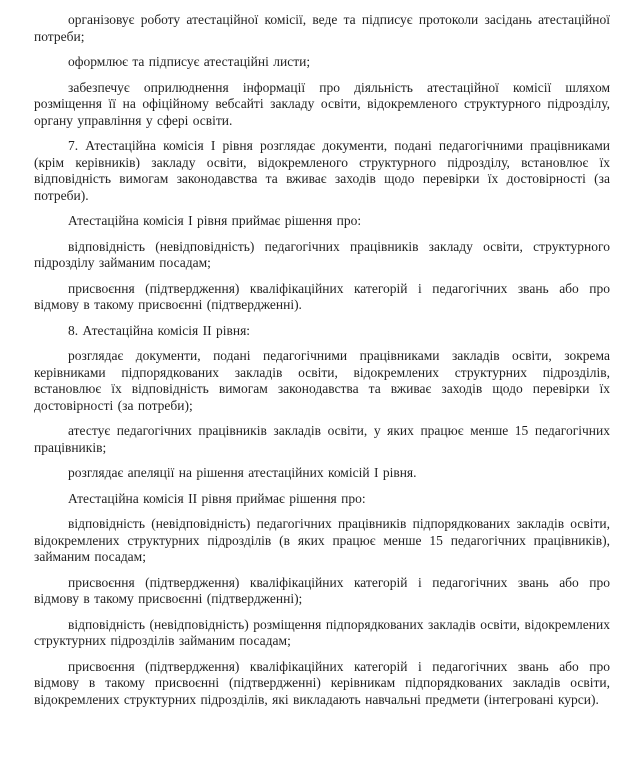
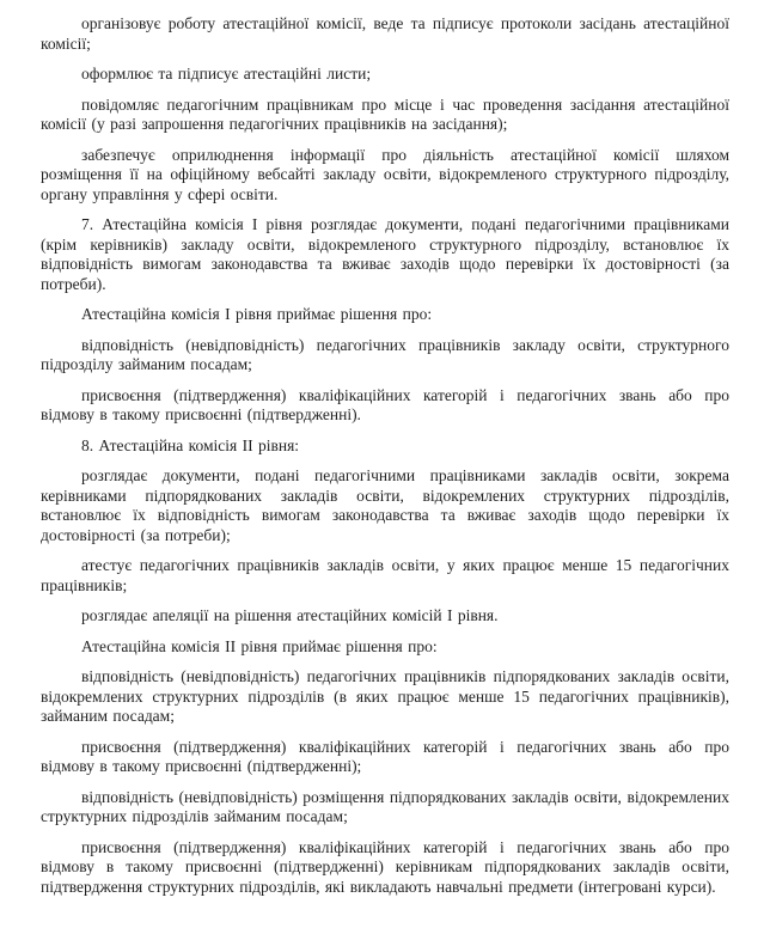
- організовує роботу атестаційної комісії, веде та підписує протоколи засідань атестаційної потреби;
+ організовує роботу атестаційної комісії, веде та підписує протоколи засідань атестаційної комісії;
  оформлює та підписує атестаційні листи;
+ повідомляє педагогічним працівникам про місце і час проведення засідання атестаційної комісії (у разі запрошення педагогічних працівників на засідання);
  забезпечує оприлюднення інформації про діяльність атестаційної комісії шляхом розміщення її на офіційному вебсайті закладу освіти, відокремленого структурного підрозділу, органу управління у сфері освіти.
  7. Атестаційна комісія І рівня розглядає документи, подані педагогічними працівниками (крім керівників) закладу освіти, відокремленого структурного підрозділу, встановлює їх відповідність вимогам законодавства та вживає заходів щодо перевірки їх достовірності (за потреби).
  Атестаційна комісія І рівня приймає рішення про:
  відповідність (невідповідність) педагогічних працівників закладу освіти, структурного підрозділу займаним посадам;
  присвоєння (підтвердження) кваліфікаційних категорій і педагогічних звань або про відмову в такому присвоєнні (підтвердженні).
  8. Атестаційна комісія ІІ рівня:
  розглядає документи, подані педагогічними працівниками закладів освіти, зокрема керівниками підпорядкованих закладів освіти, відокремлених структурних підрозділів, встановлює їх відповідність вимогам законодавства та вживає заходів щодо перевірки їх достовірності (за потреби);
  атестує педагогічних працівників закладів освіти, у яких працює менше 15 педагогічних працівників;
  розглядає апеляції на рішення атестаційних комісій І рівня.
  Атестаційна комісія ІІ рівня приймає рішення про:
  відповідність (невідповідність) педагогічних працівників підпорядкованих закладів освіти, відокремлених структурних підрозділів (в яких працює менше 15 педагогічних працівників), займаним посадам;
  присвоєння (підтвердження) кваліфікаційних категорій і педагогічних звань або про відмову в такому присвоєнні (підтвердженні);
  відповідність (невідповідність) розміщення підпорядкованих закладів освіти, відокремлених структурних підрозділів займаним посадам;
- присвоєння (підтвердження) кваліфікаційних категорій і педагогічних звань або про відмову в такому присвоєнні (підтвердженні) керівникам підпорядкованих закладів освіти, відокремлених структурних підрозділів, які викладають навчальні предмети (інтегровані курси).
+ присвоєння (підтвердження) кваліфікаційних категорій і педагогічних звань або про відмову в такому присвоєнні (підтвердженні) керівникам підпорядкованих закладів освіти, підтвердження структурних підрозділів, які викладають навчальні предмети (інтегровані курси).
